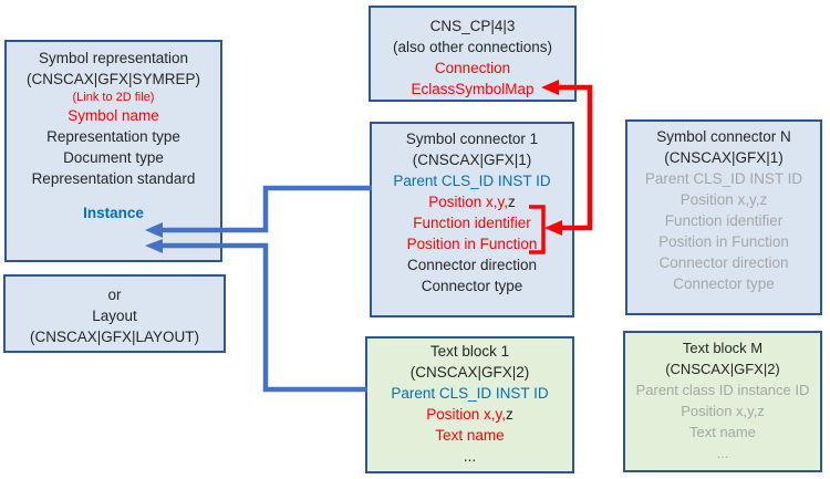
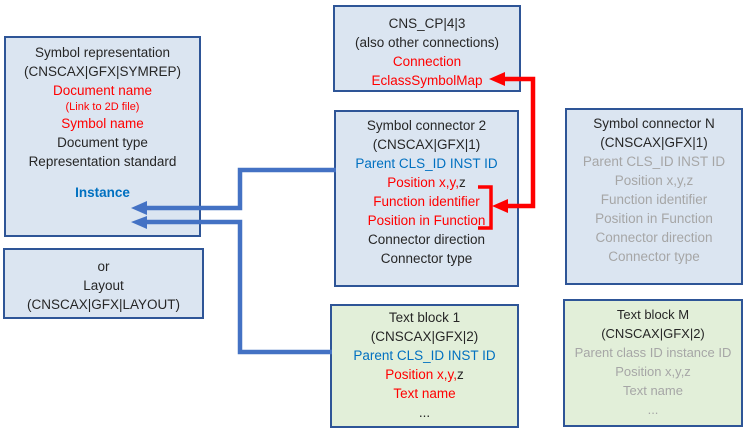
  Symbol representation
  (CNSCAX|GFX|SYMREP)
+ Document name
  (Link to 2D file)
  Symbol name
- Representation type
  Document type
  Representation standard
  Instance
  or
  Layout
  (CNSCAX|GFX|LAYOUT)
  CNS_CP|4|3
  (also other connections)
  Connection
  EclassSymbolMap
- Symbol connector 1
+ Symbol connector 2
  (CNSCAX|GFX|1)
  Parent CLS_ID INST ID
  Position x,y,z
  Function identifier
  Position in Function
  Connector direction
  Connector type
  Symbol connector N
  (CNSCAX|GFX|1)
  Parent CLS_ID INST ID
  Position x,y,z
  Function identifier
  Position in Function
  Connector direction
  Connector type
  Text block 1
  (CNSCAX|GFX|2)
  Parent CLS_ID INST ID
  Position x,y,z
  Text name
  ...
  Text block M
  (CNSCAX|GFX|2)
  Parent class ID instance ID
  Position x,y,z
  Text name
  ...
